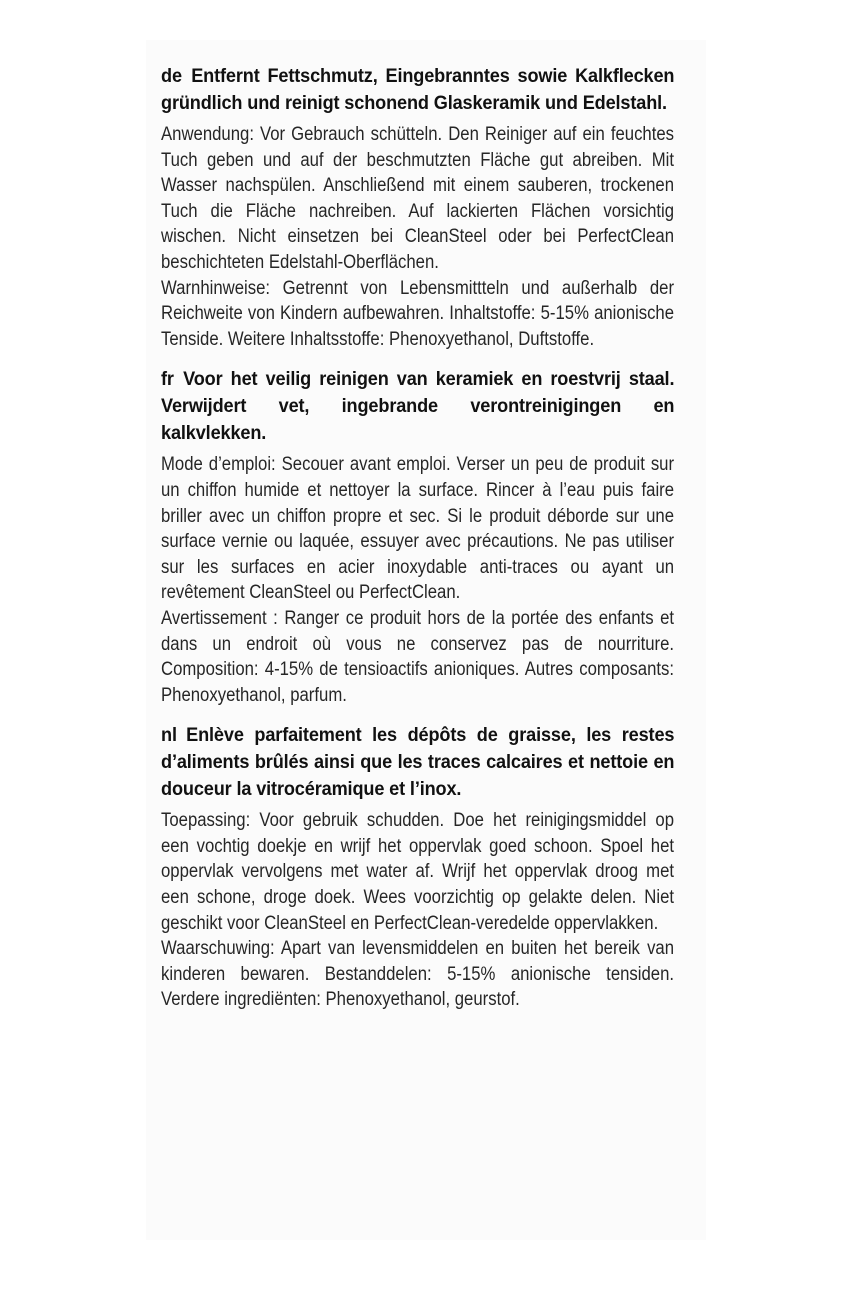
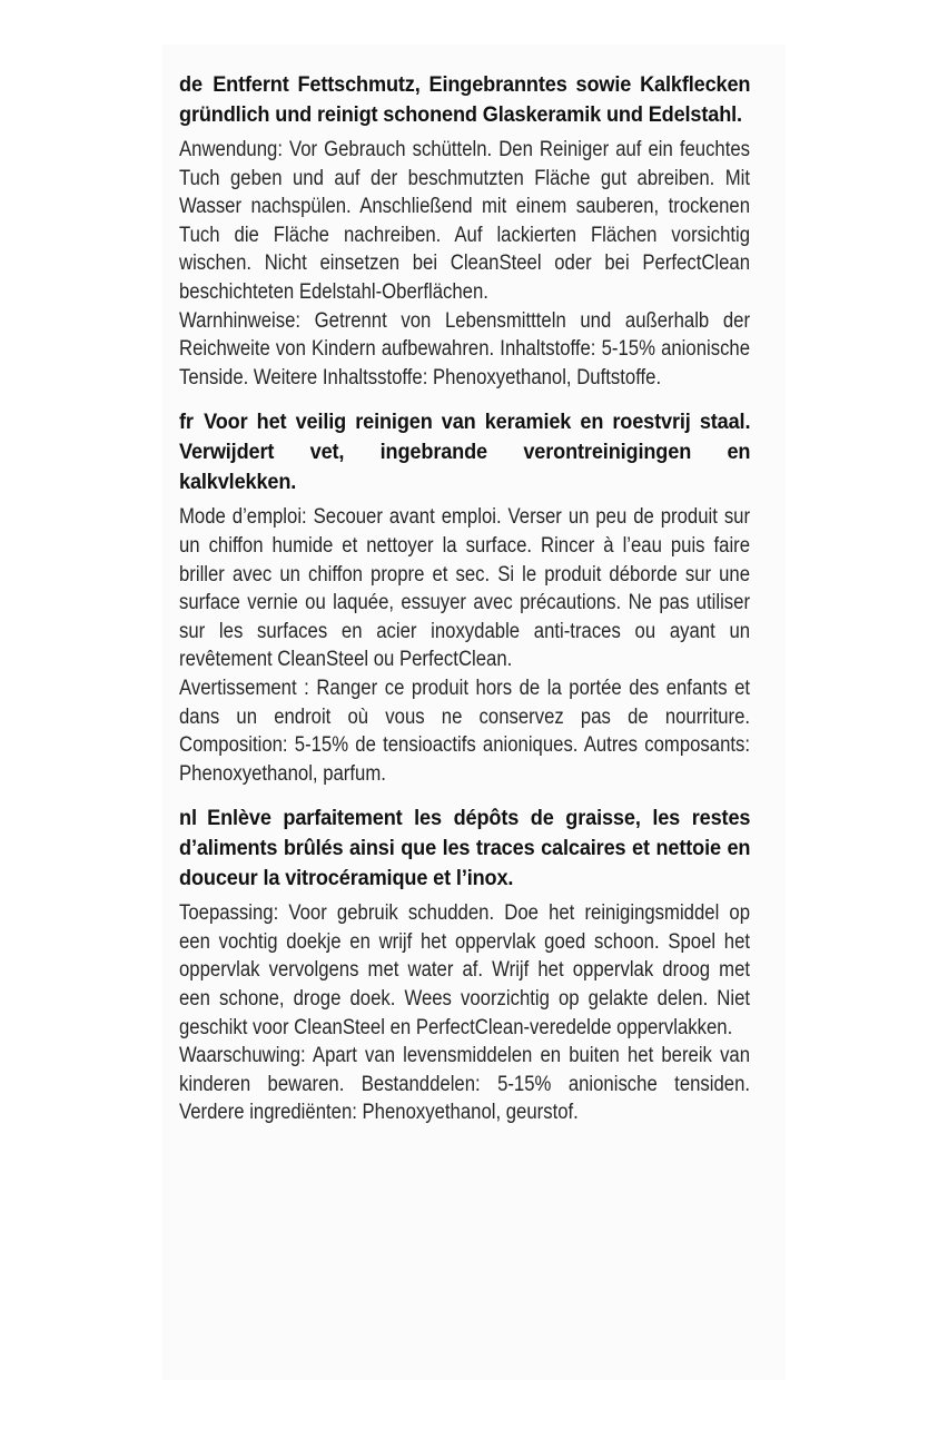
  de Entfernt Fettschmutz, Eingebranntes sowie Kalkflecken gründlich und reinigt schonend Glaskeramik und Edelstahl.
  Anwendung: Vor Gebrauch schütteln. Den Reiniger auf ein feuchtes Tuch geben und auf der beschmutzten Fläche gut abreiben. Mit Wasser nachspülen. Anschließend mit einem sauberen, trockenen Tuch die Fläche nachreiben. Auf lackierten Flächen vorsichtig wischen. Nicht einsetzen bei CleanSteel oder bei PerfectClean beschichteten Edelstahl-Oberflächen.
  Warnhinweise: Getrennt von Lebensmittteln und außerhalb der Reichweite von Kindern aufbewahren. Inhaltstoffe: 5-15% anionische Tenside. Weitere Inhaltsstoffe: Phenoxyethanol, Duftstoffe.
  fr Voor het veilig reinigen van keramiek en roestvrij staal. Verwijdert vet, ingebrande verontreinigingen en kalkvlekken.
  Mode d’emploi: Secouer avant emploi. Verser un peu de produit sur un chiffon humide et nettoyer la surface. Rincer à l’eau puis faire briller avec un chiffon propre et sec. Si le produit déborde sur une surface vernie ou laquée, essuyer avec précautions. Ne pas utiliser sur les surfaces en acier inoxydable anti-traces ou ayant un revêtement CleanSteel ou PerfectClean.
- Avertissement : Ranger ce produit hors de la portée des enfants et dans un endroit où vous ne conservez pas de nourriture. Composition: 4-15% de tensioactifs anioniques. Autres composants: Phenoxyethanol, parfum.
+ Avertissement : Ranger ce produit hors de la portée des enfants et dans un endroit où vous ne conservez pas de nourriture. Composition: 5-15% de tensioactifs anioniques. Autres composants: Phenoxyethanol, parfum.
  nl Enlève parfaitement les dépôts de graisse, les restes d’aliments brûlés ainsi que les traces calcaires et nettoie en douceur la vitrocéramique et l’inox.
  Toepassing: Voor gebruik schudden. Doe het reinigingsmiddel op een vochtig doekje en wrijf het oppervlak goed schoon. Spoel het oppervlak vervolgens met water af. Wrijf het oppervlak droog met een schone, droge doek. Wees voorzichtig op gelakte delen. Niet geschikt voor CleanSteel en PerfectClean-veredelde oppervlakken.
  Waarschuwing: Apart van levensmiddelen en buiten het bereik van kinderen bewaren. Bestanddelen: 5-15% anionische tensiden. Verdere ingrediënten: Phenoxyethanol, geurstof.
